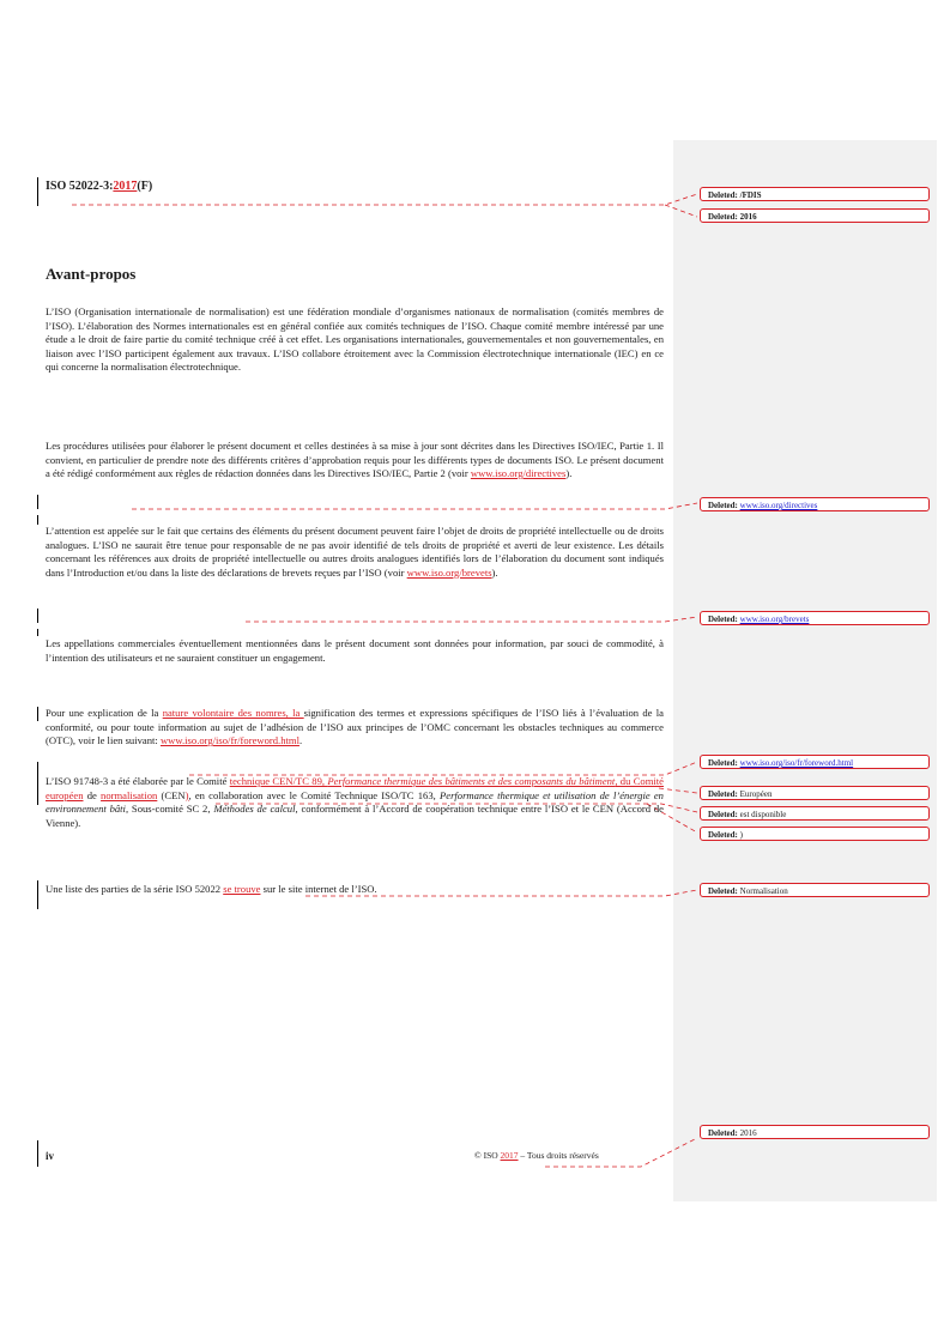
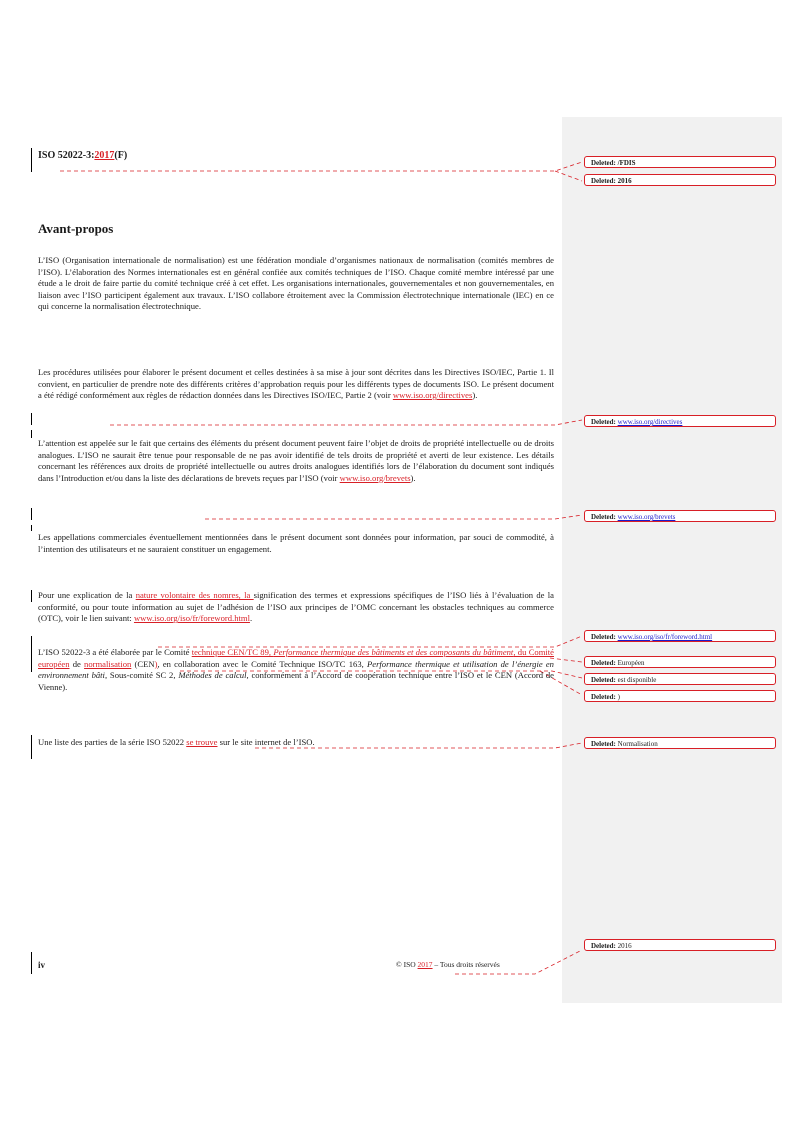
  ISO 52022-3:2017(F)
  Avant-propos
  L’ISO (Organisation internationale de normalisation) est une fédération mondiale d’organismes nationaux de normalisation (comités membres de l’ISO). L’élaboration des Normes internationales est en général confiée aux comités techniques de l’ISO. Chaque comité membre intéressé par une étude a le droit de faire partie du comité technique créé à cet effet. Les organisations internationales, gouvernementales et non gouvernementales, en liaison avec l’ISO participent également aux travaux. L’ISO collabore étroitement avec la Commission électrotechnique internationale (IEC) en ce qui concerne la normalisation électrotechnique.
  Les procédures utilisées pour élaborer le présent document et celles destinées à sa mise à jour sont décrites dans les Directives ISO/IEC, Partie 1. Il convient, en particulier de prendre note des différents critères d’approbation requis pour les différents types de documents ISO. Le présent document a été rédigé conformément aux règles de rédaction données dans les Directives ISO/IEC, Partie 2 (voir www.iso.org/directives).
  L’attention est appelée sur le fait que certains des éléments du présent document peuvent faire l’objet de droits de propriété intellectuelle ou de droits analogues. L’ISO ne saurait être tenue pour responsable de ne pas avoir identifié de tels droits de propriété et averti de leur existence. Les détails concernant les références aux droits de propriété intellectuelle ou autres droits analogues identifiés lors de l’élaboration du document sont indiqués dans l’Introduction et/ou dans la liste des déclarations de brevets reçues par l’ISO (voir www.iso.org/brevets).
  Les appellations commerciales éventuellement mentionnées dans le présent document sont données pour information, par souci de commodité, à l’intention des utilisateurs et ne sauraient constituer un engagement.
  Pour une explication de la nature volontaire des nomres, la signification des termes et expressions spécifiques de l’ISO liés à l’évaluation de la conformité, ou pour toute information au sujet de l’adhésion de l’ISO aux principes de l’OMC concernant les obstacles techniques au commerce (OTC), voir le lien suivant: www.iso.org/iso/fr/foreword.html.
- L’ISO 91748-3 a été élaborée par le Comité technique CEN/TC 89, Performance thermique des bâtiments et des composants du bâtiment, du Comité européen de normalisation (CEN), en collaboration avec le Comité Technique ISO/TC 163, Performance thermique et utilisation de l’énergie en environnement bâti, Sous-comité SC 2, Méthodes de calcul, conformément à l’Accord de coopération technique entre l’ISO et le CEN (Accord de Vienne).
+ L’ISO 52022-3 a été élaborée par le Comité technique CEN/TC 89, Performance thermique des bâtiments et des composants du bâtiment, du Comité européen de normalisation (CEN), en collaboration avec le Comité Technique ISO/TC 163, Performance thermique et utilisation de l’énergie en environnement bâti, Sous-comité SC 2, Méthodes de calcul, conformément à l’Accord de coopération technique entre l’ISO et le CEN (Accord de Vienne).
  Une liste des parties de la série ISO 52022 se trouve sur le site internet de l’ISO.
  Deleted: /FDIS
  Deleted: 2016
  Deleted: www.iso.org/directives
  Deleted: www.iso.org/brevets
  Deleted: www.iso.org/iso/fr/foreword.html
  Deleted: Européen
  Deleted: est disponible
  Deleted: )
  Deleted: Normalisation
  Deleted: 2016
  iv
  © ISO 2017 – Tous droits réservés
